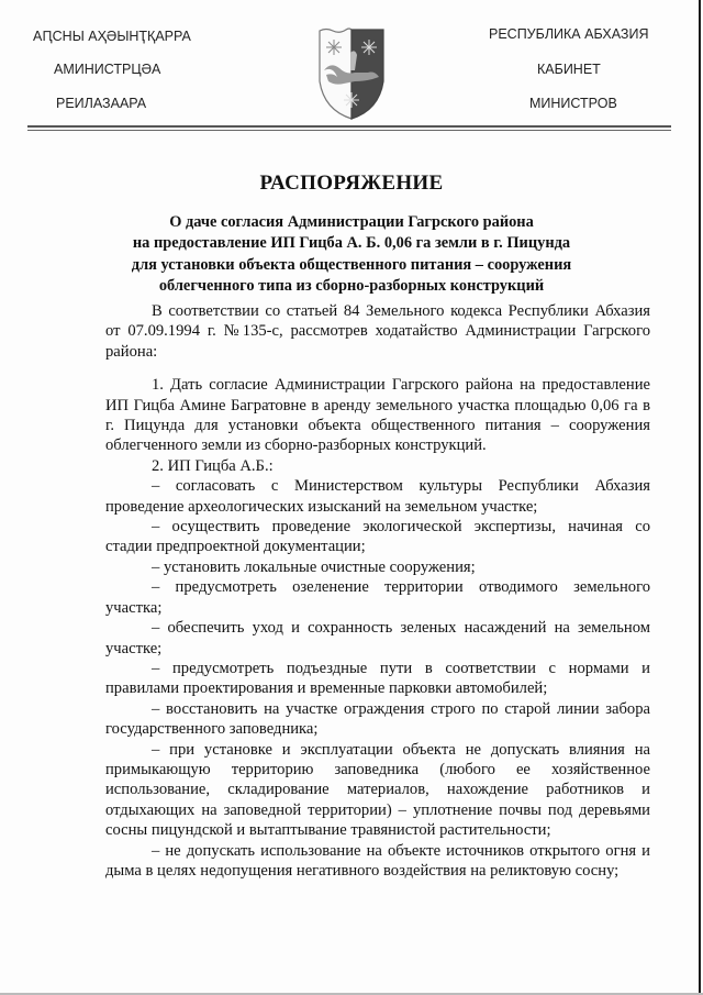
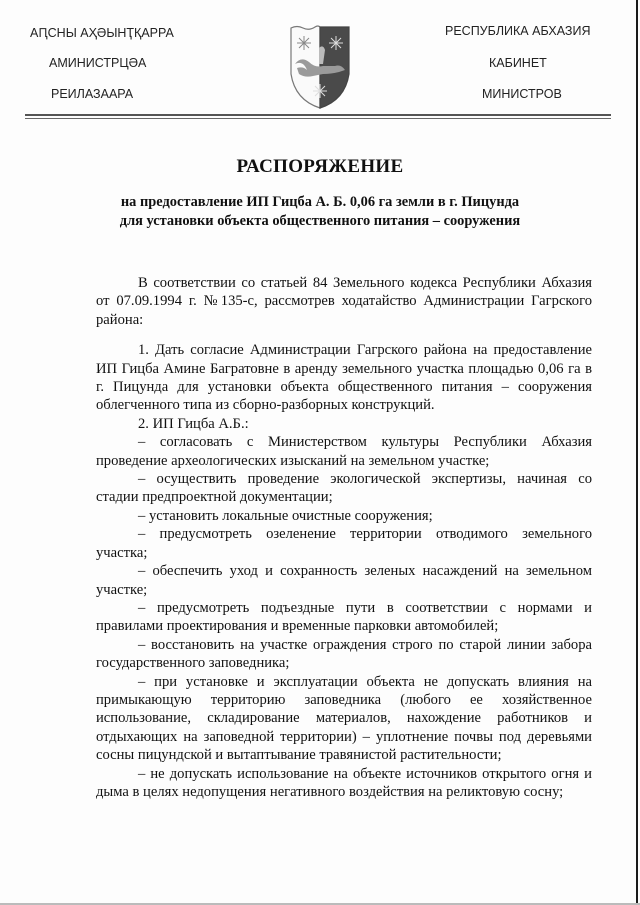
  АԤСНЫ АҲӘЫНҬҚАРРА
  АМИНИСТРЦӘА
  РЕИЛАЗААРА
  РЕСПУБЛИКА АБХАЗИЯ
  КАБИНЕТ
  МИНИСТРОВ
  РАСПОРЯЖЕНИЕ
- О даче согласия Администрации Гагрского района
  на предоставление ИП Гицба А. Б. 0,06 га земли в г. Пицунда
  для установки объекта общественного питания – сооружения
- облегченного типа из сборно-разборных конструкций
  В соответствии со статьей 84 Земельного кодекса Республики Абхазия от 07.09.1994 г. №135-с, рассмотрев ходатайство Администрации Гагрского района:
- 1. Дать согласие Администрации Гагрского района на предоставление ИП Гицба Амине Багратовне в аренду земельного участка площадью 0,06 га в г. Пицунда для установки объекта общественного питания – сооружения облегченного земли из сборно-разборных конструкций.
+ 1. Дать согласие Администрации Гагрского района на предоставление ИП Гицба Амине Багратовне в аренду земельного участка площадью 0,06 га в г. Пицунда для установки объекта общественного питания – сооружения облегченного типа из сборно-разборных конструкций.
  2. ИП Гицба А.Б.:
  – согласовать с Министерством культуры Республики Абхазия проведение археологических изысканий на земельном участке;
  – осуществить проведение экологической экспертизы, начиная со стадии предпроектной документации;
  – установить локальные очистные сооружения;
  – предусмотреть озеленение территории отводимого земельного участка;
  – обеспечить уход и сохранность зеленых насаждений на земельном участке;
  – предусмотреть подъездные пути в соответствии с нормами и правилами проектирования и временные парковки автомобилей;
  – восстановить на участке ограждения строго по старой линии забора государственного заповедника;
  – при установке и эксплуатации объекта не допускать влияния на примыкающую территорию заповедника (любого ее хозяйственное использование, складирование материалов, нахождение работников и отдыхающих на заповедной территории) – уплотнение почвы под деревьями сосны пицундской и вытаптывание травянистой растительности;
  – не допускать использование на объекте источников открытого огня и дыма в целях недопущения негативного воздействия на реликтовую сосну;
